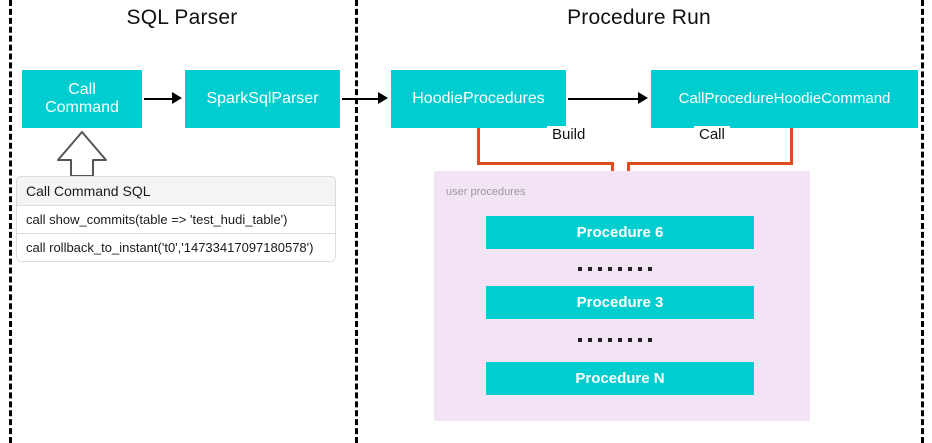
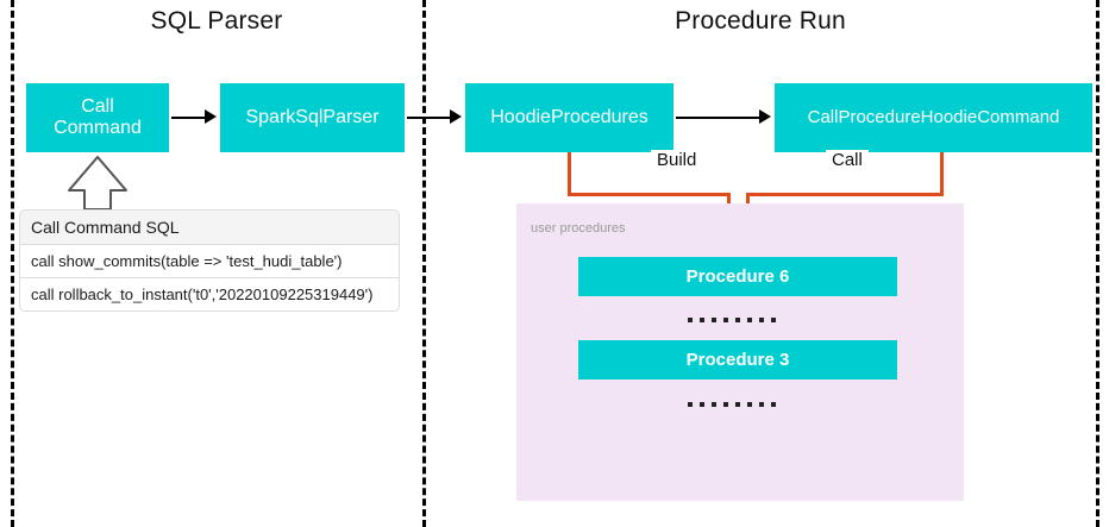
  SQL Parser
  Procedure Run
  Call
  Command
  SparkSqlParser
  HoodieProcedures
  CallProcedureHoodieCommand
  Call Command SQL
  call show_commits(table => 'test_hudi_table')
- call rollback_to_instant('t0','14733417097180578')
+ call rollback_to_instant('t0','20220109225319449')
  Build
  Call
  user procedures
  Procedure 6
  Procedure 3
- Procedure N
